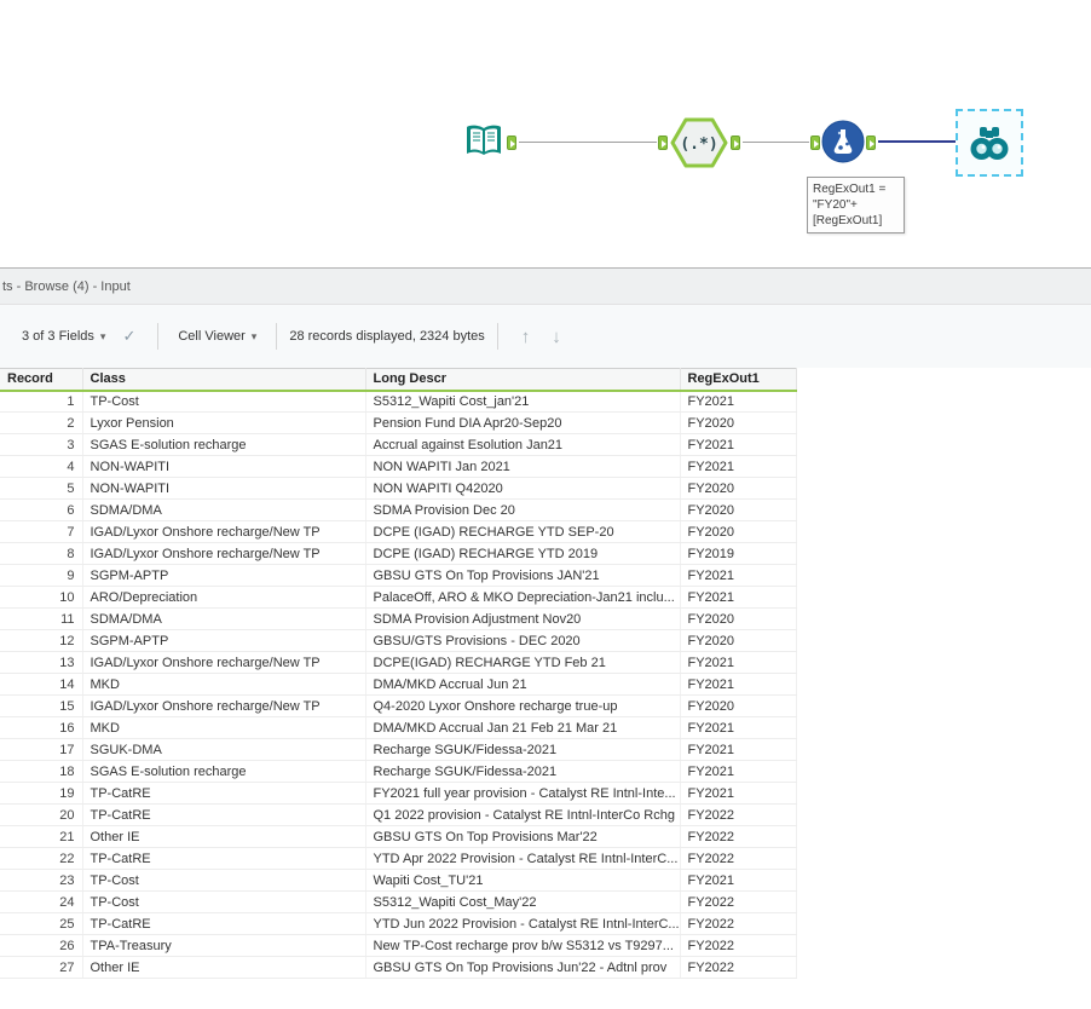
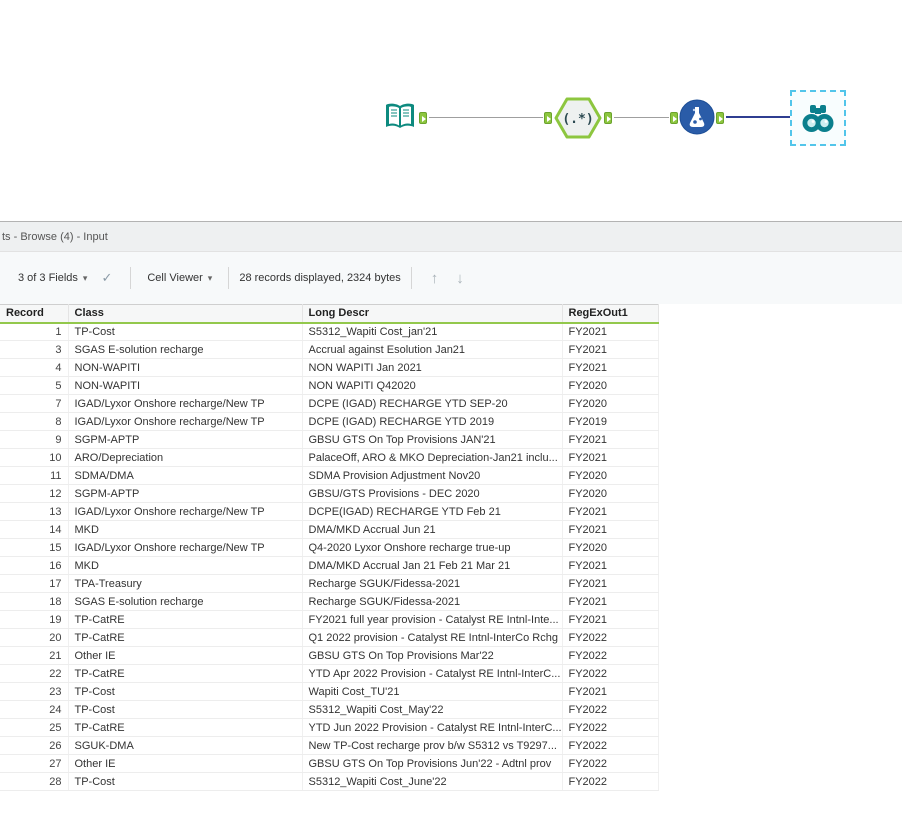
  (.*)
- RegExOut1 =
- "FY20"+
- [RegExOut1]
  ts - Browse (4) - Input
  3 of 3 Fields
  ▾
  ✓
  Cell Viewer
  ▾
  28 records displayed, 2324 bytes
  ↑
  ↓
  Record	Class	Long Descr	RegExOut1
  1	TP-Cost	S5312_Wapiti Cost_jan'21	FY2021
- 2	Lyxor Pension	Pension Fund DIA Apr20-Sep20	FY2020
  3	SGAS E-solution recharge	Accrual against Esolution Jan21	FY2021
  4	NON-WAPITI	NON WAPITI Jan 2021	FY2021
  5	NON-WAPITI	NON WAPITI Q42020	FY2020
- 6	SDMA/DMA	SDMA Provision Dec 20	FY2020
  7	IGAD/Lyxor Onshore recharge/New TP	DCPE (IGAD) RECHARGE YTD SEP-20	FY2020
  8	IGAD/Lyxor Onshore recharge/New TP	DCPE (IGAD) RECHARGE YTD 2019	FY2019
  9	SGPM-APTP	GBSU GTS On Top Provisions JAN'21	FY2021
  10	ARO/Depreciation	PalaceOff, ARO & MKO Depreciation-Jan21 inclu...	FY2021
  11	SDMA/DMA	SDMA Provision Adjustment Nov20	FY2020
  12	SGPM-APTP	GBSU/GTS Provisions - DEC 2020	FY2020
  13	IGAD/Lyxor Onshore recharge/New TP	DCPE(IGAD) RECHARGE YTD Feb 21	FY2021
  14	MKD	DMA/MKD Accrual Jun 21	FY2021
  15	IGAD/Lyxor Onshore recharge/New TP	Q4-2020 Lyxor Onshore recharge true-up	FY2020
  16	MKD	DMA/MKD Accrual Jan 21 Feb 21 Mar 21	FY2021
- 17	SGUK-DMA	Recharge SGUK/Fidessa-2021	FY2021
+ 17	TPA-Treasury	Recharge SGUK/Fidessa-2021	FY2021
  18	SGAS E-solution recharge	Recharge SGUK/Fidessa-2021	FY2021
  19	TP-CatRE	FY2021 full year provision - Catalyst RE Intnl-Inte...	FY2021
  20	TP-CatRE	Q1 2022 provision - Catalyst RE Intnl-InterCo Rchg	FY2022
  21	Other IE	GBSU GTS On Top Provisions Mar'22	FY2022
  22	TP-CatRE	YTD Apr 2022 Provision - Catalyst RE Intnl-InterC...	FY2022
  23	TP-Cost	Wapiti Cost_TU'21	FY2021
  24	TP-Cost	S5312_Wapiti Cost_May'22	FY2022
  25	TP-CatRE	YTD Jun 2022 Provision - Catalyst RE Intnl-InterC...	FY2022
- 26	TPA-Treasury	New TP-Cost recharge prov b/w S5312 vs T9297...	FY2022
+ 26	SGUK-DMA	New TP-Cost recharge prov b/w S5312 vs T9297...	FY2022
  27	Other IE	GBSU GTS On Top Provisions Jun'22 - Adtnl prov	FY2022
+ 28	TP-Cost	S5312_Wapiti Cost_June'22	FY2022
